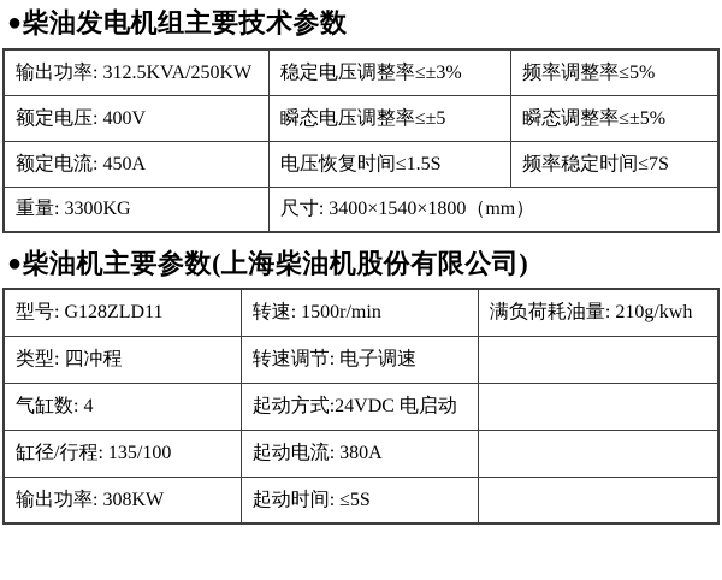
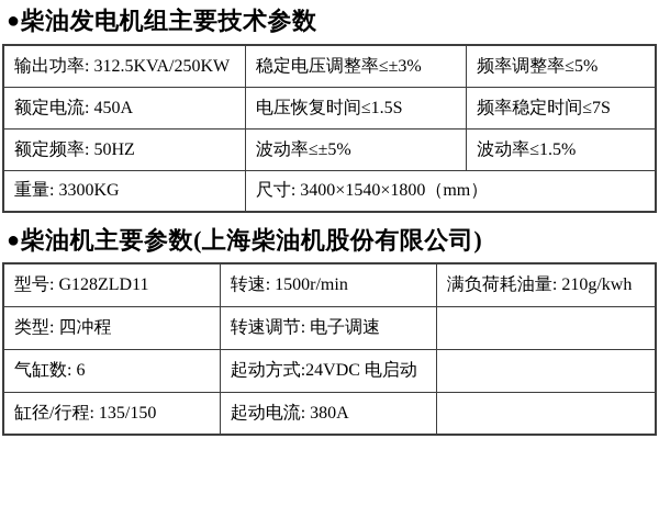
  ●柴油发电机组主要技术参数
  输出功率: 312.5KVA/250KW	稳定电压调整率≤±3%	频率调整率≤5%
- 额定电压: 400V	瞬态电压调整率≤±5	瞬态调整率≤±5%
  额定电流: 450A	电压恢复时间≤1.5S	频率稳定时间≤7S
+ 额定频率: 50HZ	波动率≤±5%	波动率≤1.5%
  重量: 3300KG	尺寸: 3400×1540×1800（mm）
  ●柴油机主要参数(上海柴油机股份有限公司)
  型号: G128ZLD11	转速: 1500r/min	满负荷耗油量: 210g/kwh
  类型: 四冲程	转速调节: 电子调速
- 气缸数: 4	起动方式:24VDC 电启动
+ 气缸数: 6	起动方式:24VDC 电启动
- 缸径/行程: 135/100	起动电流: 380A
+ 缸径/行程: 135/150	起动电流: 380A
- 输出功率: 308KW	起动时间: ≤5S
